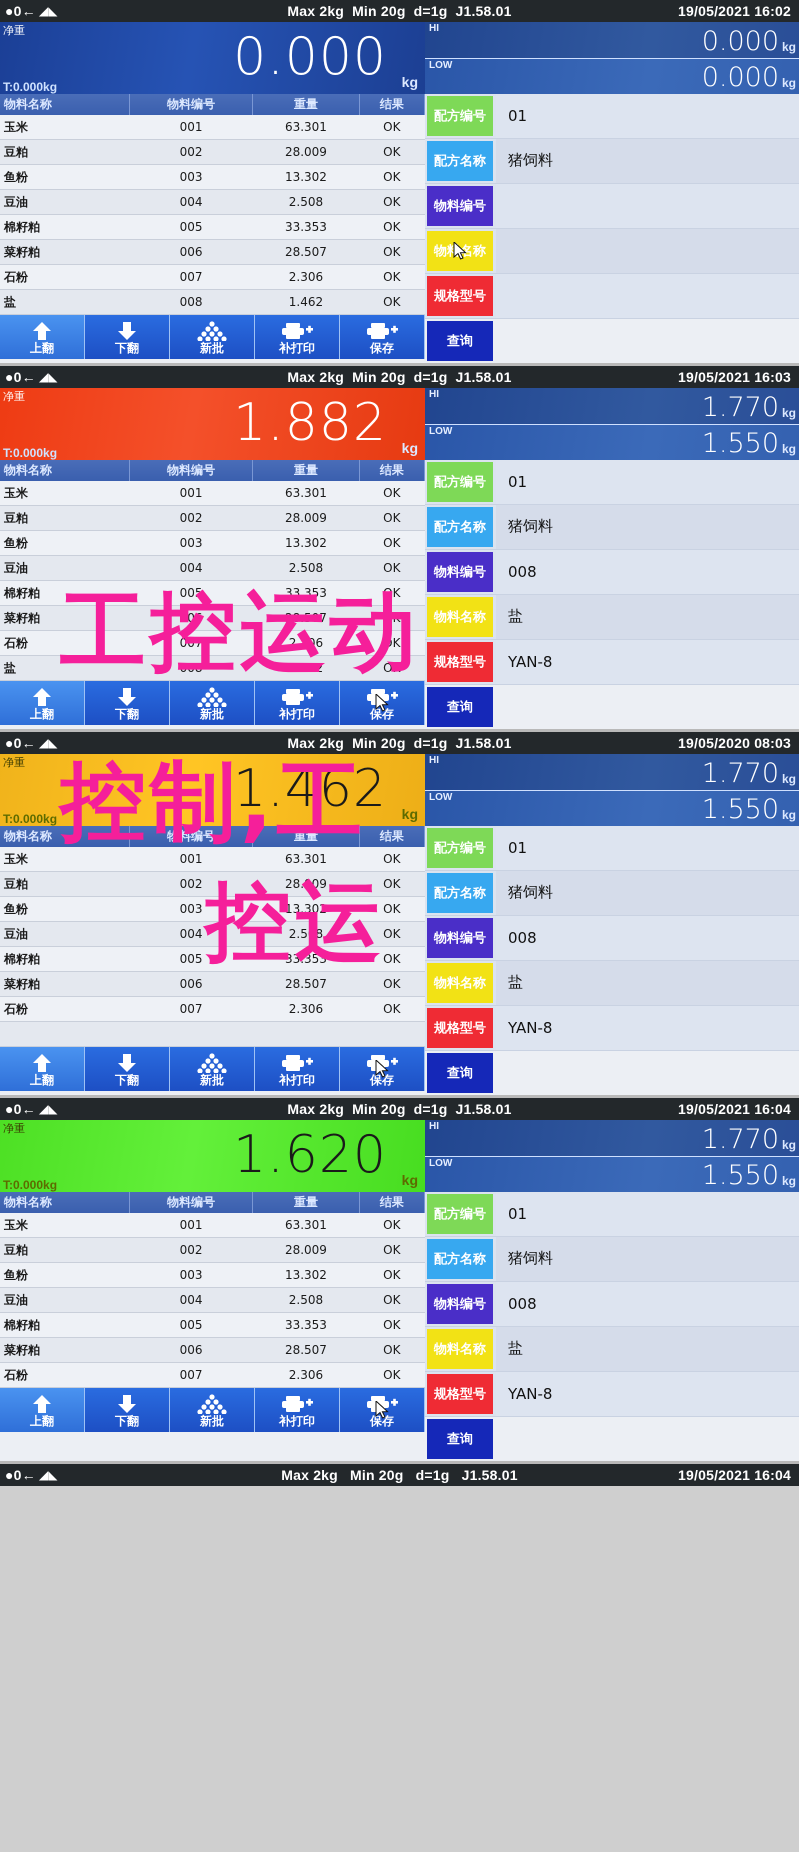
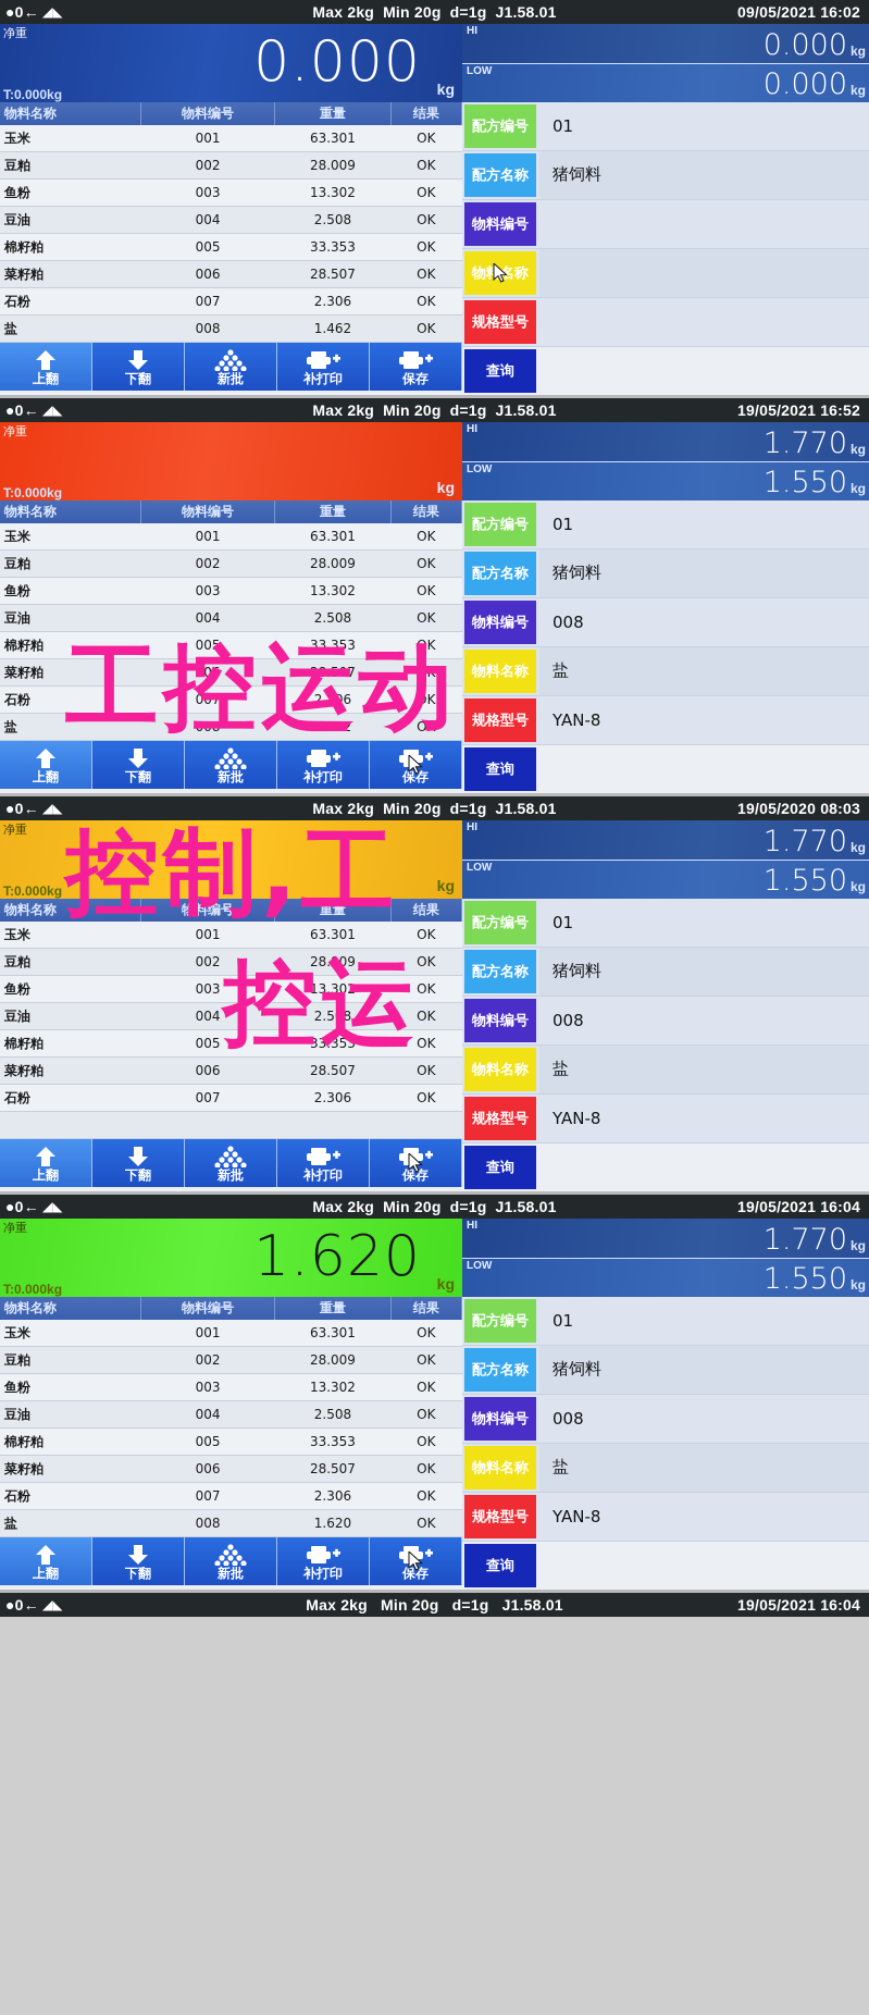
  ●0←
  ◢◣
  Max 2kg Min 20g d=1g J1.58.01
- 19/05/2021 16:02
+ 09/05/2021 16:02
  净重
  0.000
  kg
  T:0.000kg
  HI
  0.000
  kg
  LOW
  0.000
  kg
  物料名称	物料编号	重量	结果
  玉米	001	63.301	OK
  豆粕	002	28.009	OK
  鱼粉	003	13.302	OK
  豆油	004	2.508	OK
  棉籽粕	005	33.353	OK
  菜籽粕	006	28.507	OK
  石粉	007	2.306	OK
  盐	008	1.462	OK
  上翻
  下翻
  新批
  补打印
  保存
  配方编号
  01
  配方名称
  猪饲料
  物料编号
  物料名称
  规格型号
  查询
  ●0←
  ◢◣
  Max 2kg Min 20g d=1g J1.58.01
- 19/05/2021 16:03
+ 19/05/2021 16:52
  净重
- 1.882
  kg
  T:0.000kg
  HI
  1.770
  kg
  LOW
  1.550
  kg
  物料名称	物料编号	重量	结果
  玉米	001	63.301	OK
  豆粕	002	28.009	OK
  鱼粉	003	13.302	OK
  豆油	004	2.508	OK
  棉籽粕	005	33.353	OK
  菜籽粕	006	28.507	OK
  石粉	007	2.306	OK
  盐	008	1.462	OK
  上翻
  下翻
  新批
  补打印
  保存
  配方编号
  01
  配方名称
  猪饲料
  物料编号
  008
  物料名称
  盐
  规格型号
  YAN-8
  查询
  ●0←
  ◢◣
  Max 2kg Min 20g d=1g J1.58.01
  19/05/2020 08:03
  净重
- 1.462
  kg
  T:0.000kg
  HI
  1.770
  kg
  LOW
  1.550
  kg
  物料名称	物料编号	重量	结果
  玉米	001	63.301	OK
  豆粕	002	28.009	OK
  鱼粉	003	13.302	OK
  豆油	004	2.508	OK
  棉籽粕	005	33.353	OK
  菜籽粕	006	28.507	OK
  石粉	007	2.306	OK
  上翻
  下翻
  新批
  补打印
  保存
  配方编号
  01
  配方名称
  猪饲料
  物料编号
  008
  物料名称
  盐
  规格型号
  YAN-8
  查询
  ●0←
  ◢◣
  Max 2kg Min 20g d=1g J1.58.01
  19/05/2021 16:04
  净重
  1.620
  kg
  T:0.000kg
  HI
  1.770
  kg
  LOW
  1.550
  kg
  物料名称	物料编号	重量	结果
  玉米	001	63.301	OK
  豆粕	002	28.009	OK
  鱼粉	003	13.302	OK
  豆油	004	2.508	OK
  棉籽粕	005	33.353	OK
  菜籽粕	006	28.507	OK
  石粉	007	2.306	OK
+ 盐	008	1.620	OK
  上翻
  下翻
  新批
  补打印
  保存
  配方编号
  01
  配方名称
  猪饲料
  物料编号
  008
  物料名称
  盐
  规格型号
  YAN-8
  查询
  ●0←
  ◢◣
  Max 2kg Min 20g d=1g J1.58.01
  19/05/2021 16:04
  工控运动
  控制,工
  控运
